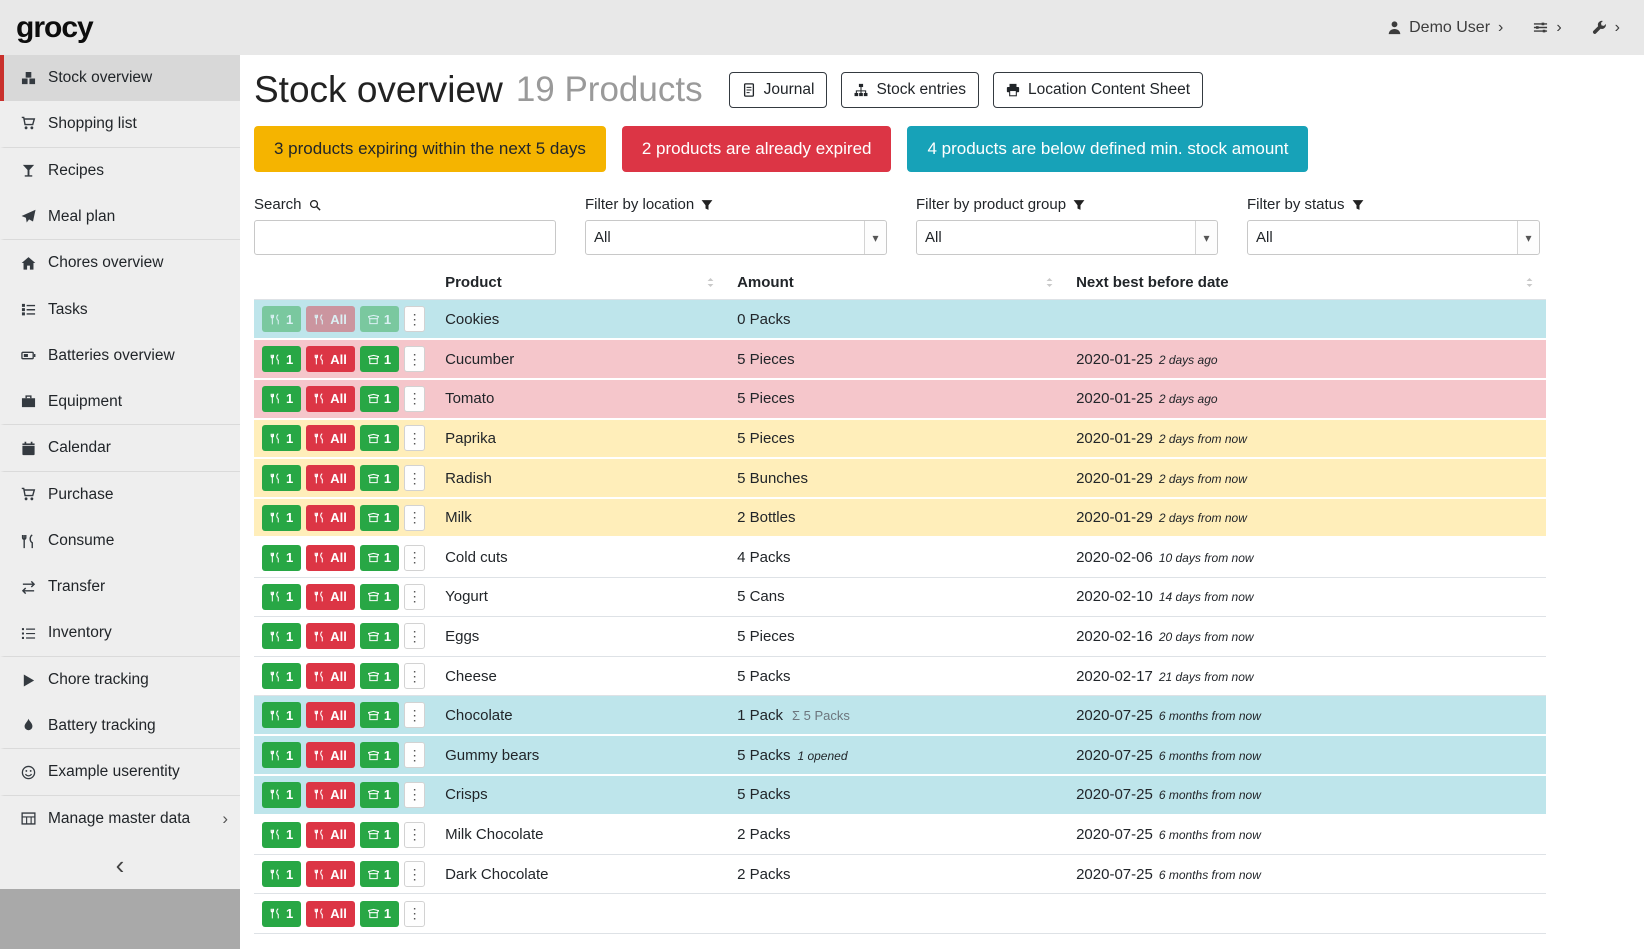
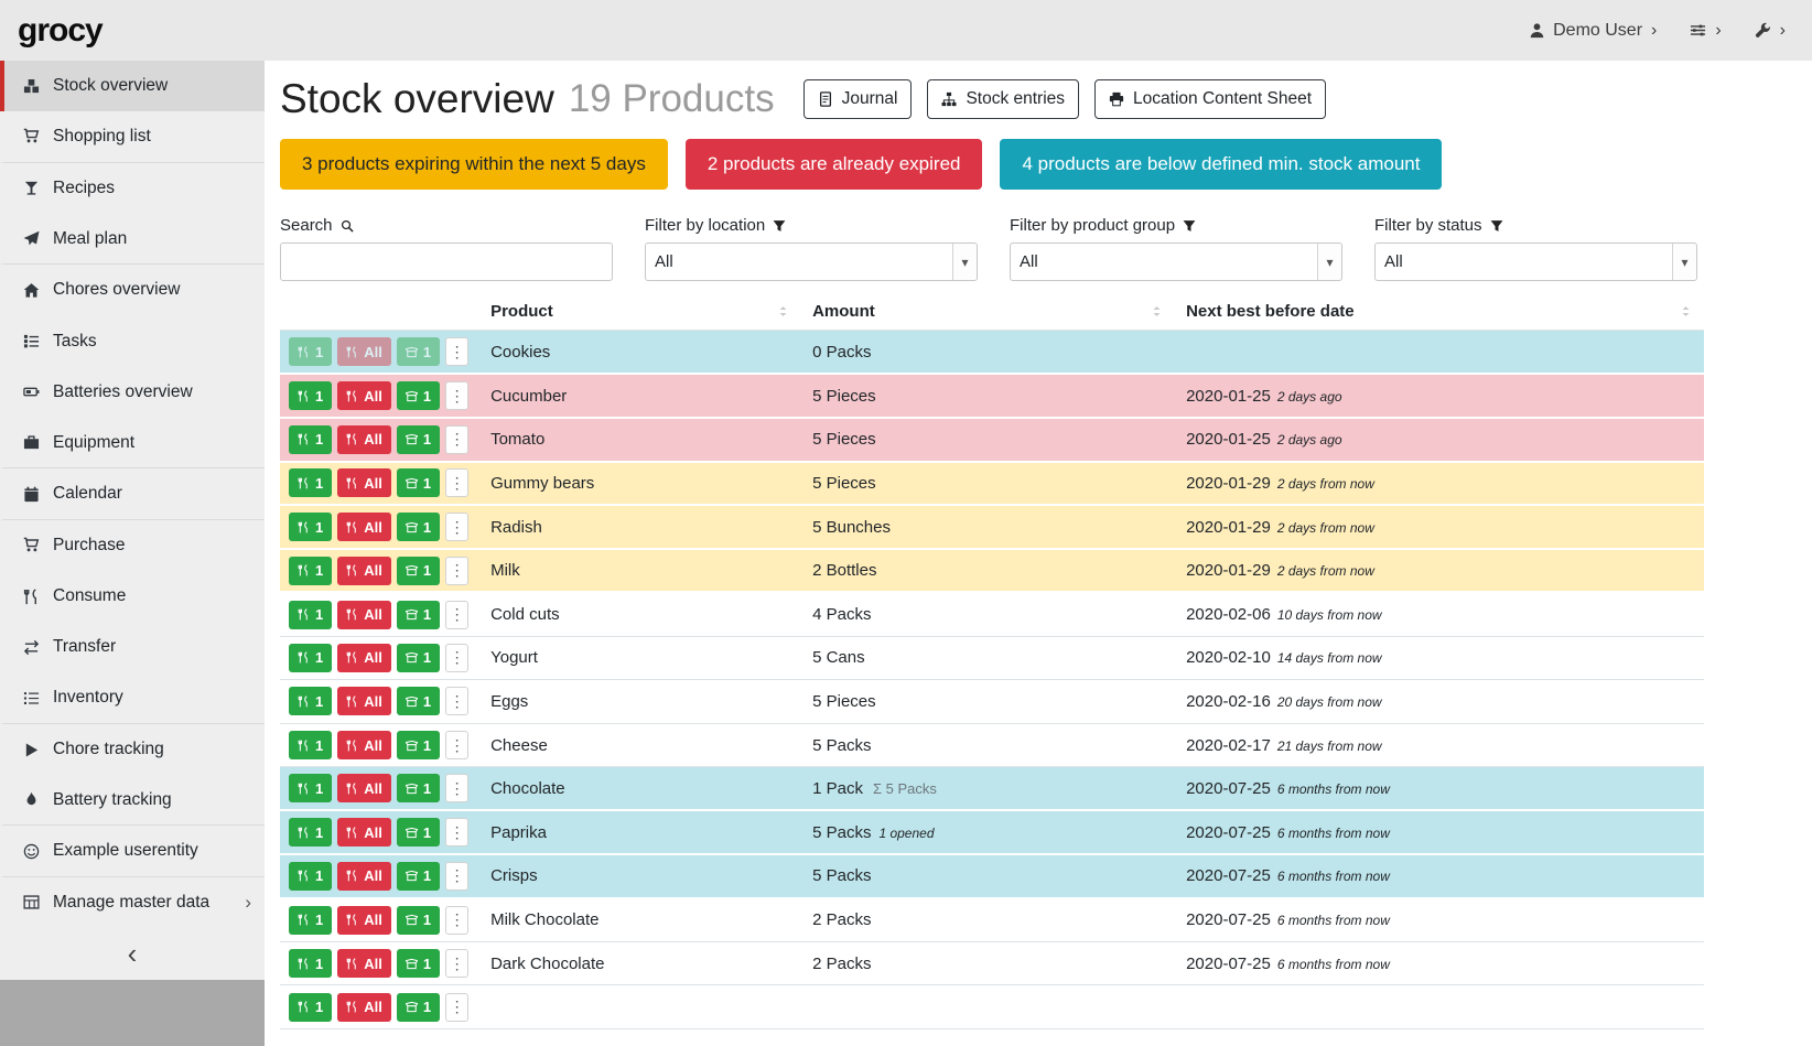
  grocy
  Demo User
  ›
  ›
  ›
  Stock overview
  Shopping list
  Recipes
  Meal plan
  Chores overview
  Tasks
  Batteries overview
  Equipment
  Calendar
  Purchase
  Consume
  Transfer
  Inventory
  Chore tracking
  Battery tracking
  Example userentity
  Manage master data
  ›
  ‹
  Stock overview
  19 Products
  Journal
  Stock entries
  Location Content Sheet
  3 products expiring within the next 5 days
  2 products are already expired
  4 products are below defined min. stock amount
  Search
  Filter by location
  All
  ▾
  Filter by product group
  All
  ▾
  Filter by status
  All
  ▾
  	Product	Amount	Next best before date
  1 All 1 ⋮	Cookies	0 Packs
  1 All 1 ⋮	Cucumber	5 Pieces	2020-01-25 2 days ago
  1 All 1 ⋮	Tomato	5 Pieces	2020-01-25 2 days ago
- 1 All 1 ⋮	Paprika	5 Pieces	2020-01-29 2 days from now
+ 1 All 1 ⋮	Gummy bears	5 Pieces	2020-01-29 2 days from now
  1 All 1 ⋮	Radish	5 Bunches	2020-01-29 2 days from now
  1 All 1 ⋮	Milk	2 Bottles	2020-01-29 2 days from now
  1 All 1 ⋮	Cold cuts	4 Packs	2020-02-06 10 days from now
  1 All 1 ⋮	Yogurt	5 Cans	2020-02-10 14 days from now
  1 All 1 ⋮	Eggs	5 Pieces	2020-02-16 20 days from now
  1 All 1 ⋮	Cheese	5 Packs	2020-02-17 21 days from now
  1 All 1 ⋮	Chocolate	1 Pack Σ 5 Packs	2020-07-25 6 months from now
- 1 All 1 ⋮	Gummy bears	5 Packs 1 opened	2020-07-25 6 months from now
+ 1 All 1 ⋮	Paprika	5 Packs 1 opened	2020-07-25 6 months from now
  1 All 1 ⋮	Crisps	5 Packs	2020-07-25 6 months from now
  1 All 1 ⋮	Milk Chocolate	2 Packs	2020-07-25 6 months from now
  1 All 1 ⋮	Dark Chocolate	2 Packs	2020-07-25 6 months from now
  1 All 1 ⋮
